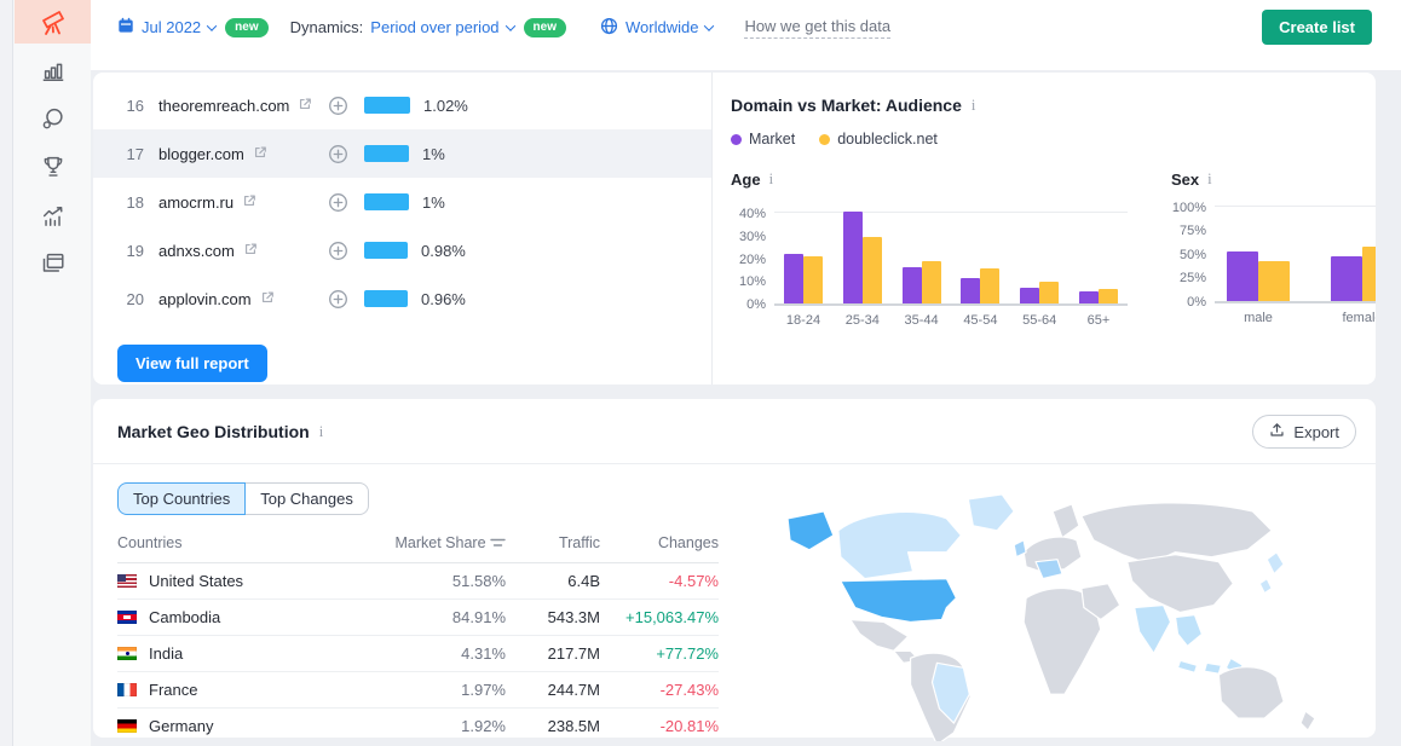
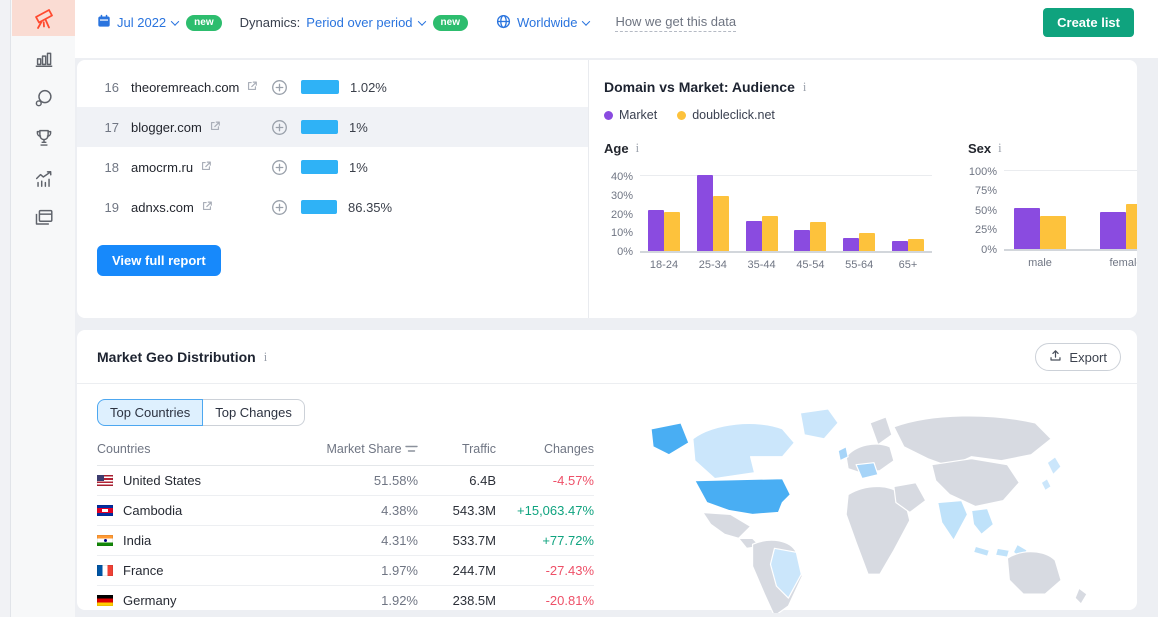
  Jul 2022
  new
  Dynamics:
  Period over period
  new
  Worldwide
  How we get this data
  Create list
  16
  theoremreach.com
  1.02%
  17
  blogger.com
  1%
  18
  amocrm.ru
  1%
  19
  adnxs.com
- 0.98%
+ 86.35%
- 20
- applovin.com
- 0.96%
  View full report
  Domain vs Market: Audience
  i
  Market
  doubleclick.net
  Age
  i
  40%
  30%
  20%
  10%
  0%
  18-24
  25-34
  35-44
  45-54
  55-64
  65+
  Sex
  i
  100%
  75%
  50%
  25%
  0%
  male
  femal
  Market Geo Distribution
  i
  Export
  Top Countries
  Top Changes
  Countries	Market Share	Traffic	Changes
  United States	51.58%	6.4B	-4.57%
- Cambodia	84.91%	543.3M	+15,063.47%
+ Cambodia	4.38%	543.3M	+15,063.47%
- India	4.31%	217.7M	+77.72%
+ India	4.31%	533.7M	+77.72%
  France	1.97%	244.7M	-27.43%
  Germany	1.92%	238.5M	-20.81%
